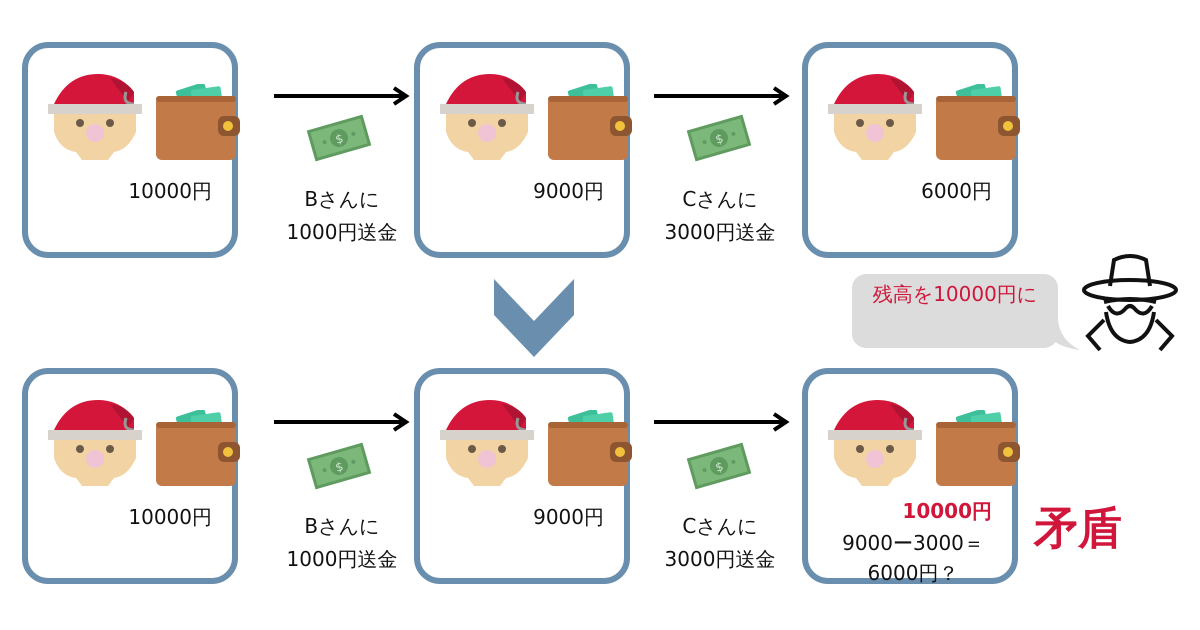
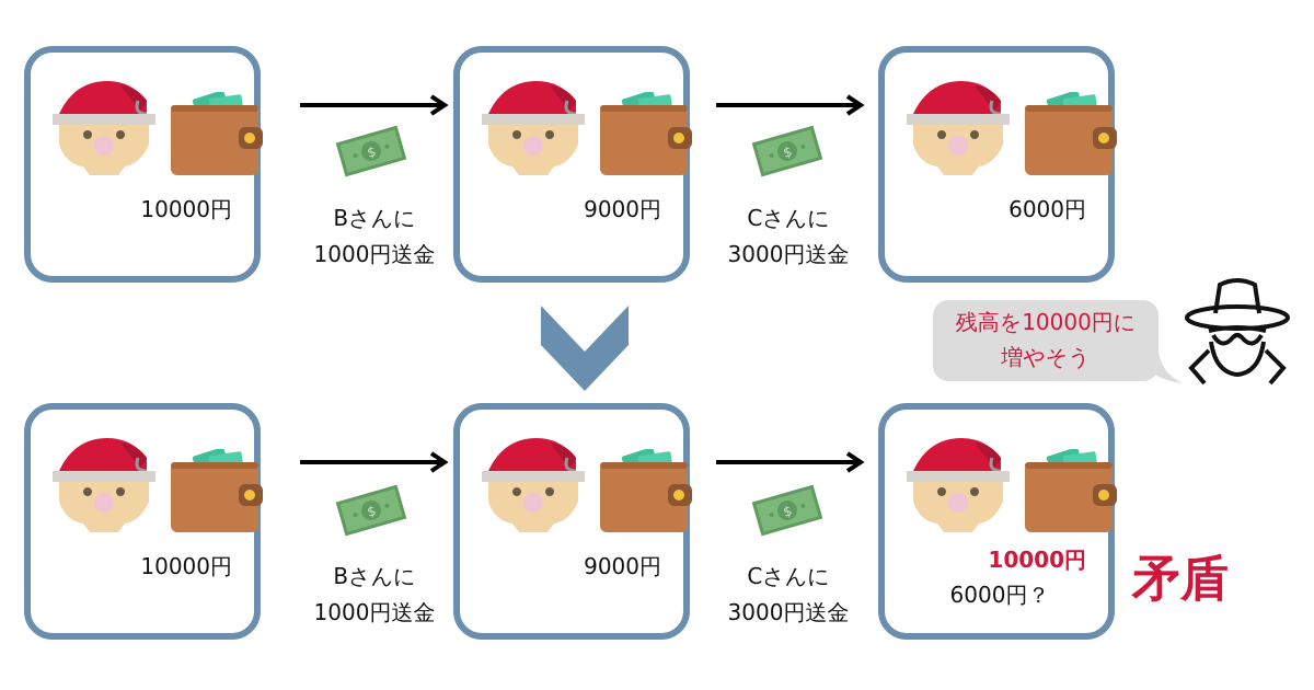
  10000円
  Bさんに
  1000円送金
  9000円
  Cさんに
  3000円送金
  6000円
  残高を10000円に
+ 増やそう
  10000円
  Bさんに
  1000円送金
  9000円
  Cさんに
  3000円送金
  10000円
- 9000ー3000＝
  6000円？
  矛盾
